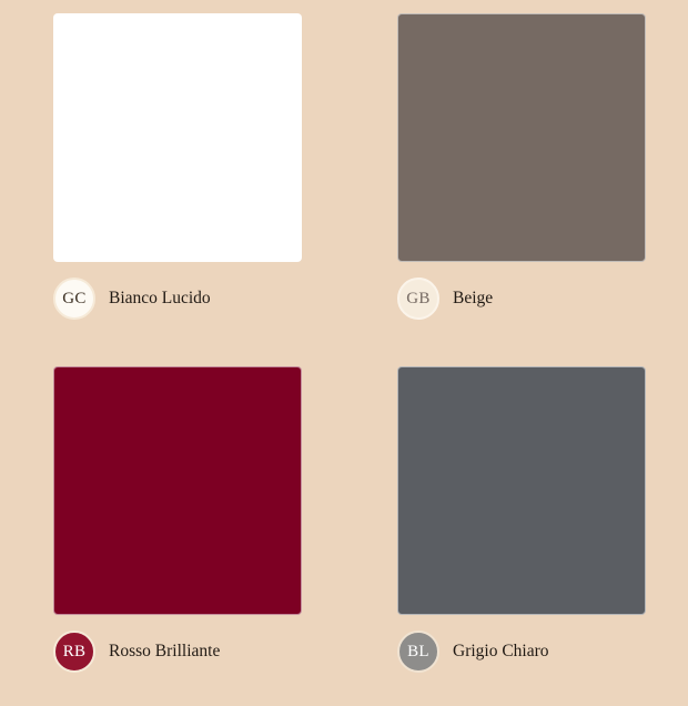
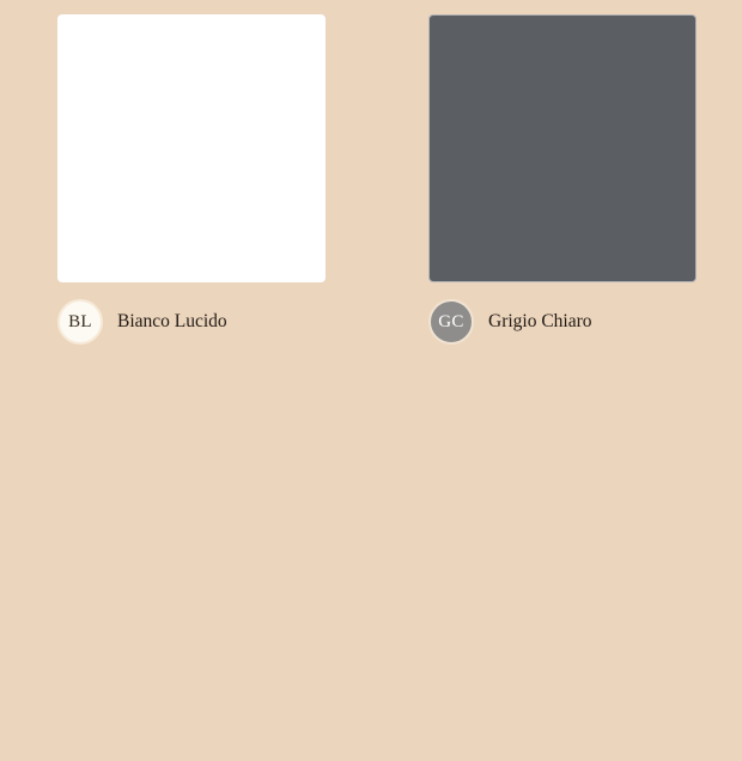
- GC
+ BL
  Bianco Lucido
- GB
- Beige
- RB
- Rosso Brilliante
- BL
+ GC
  Grigio Chiaro
